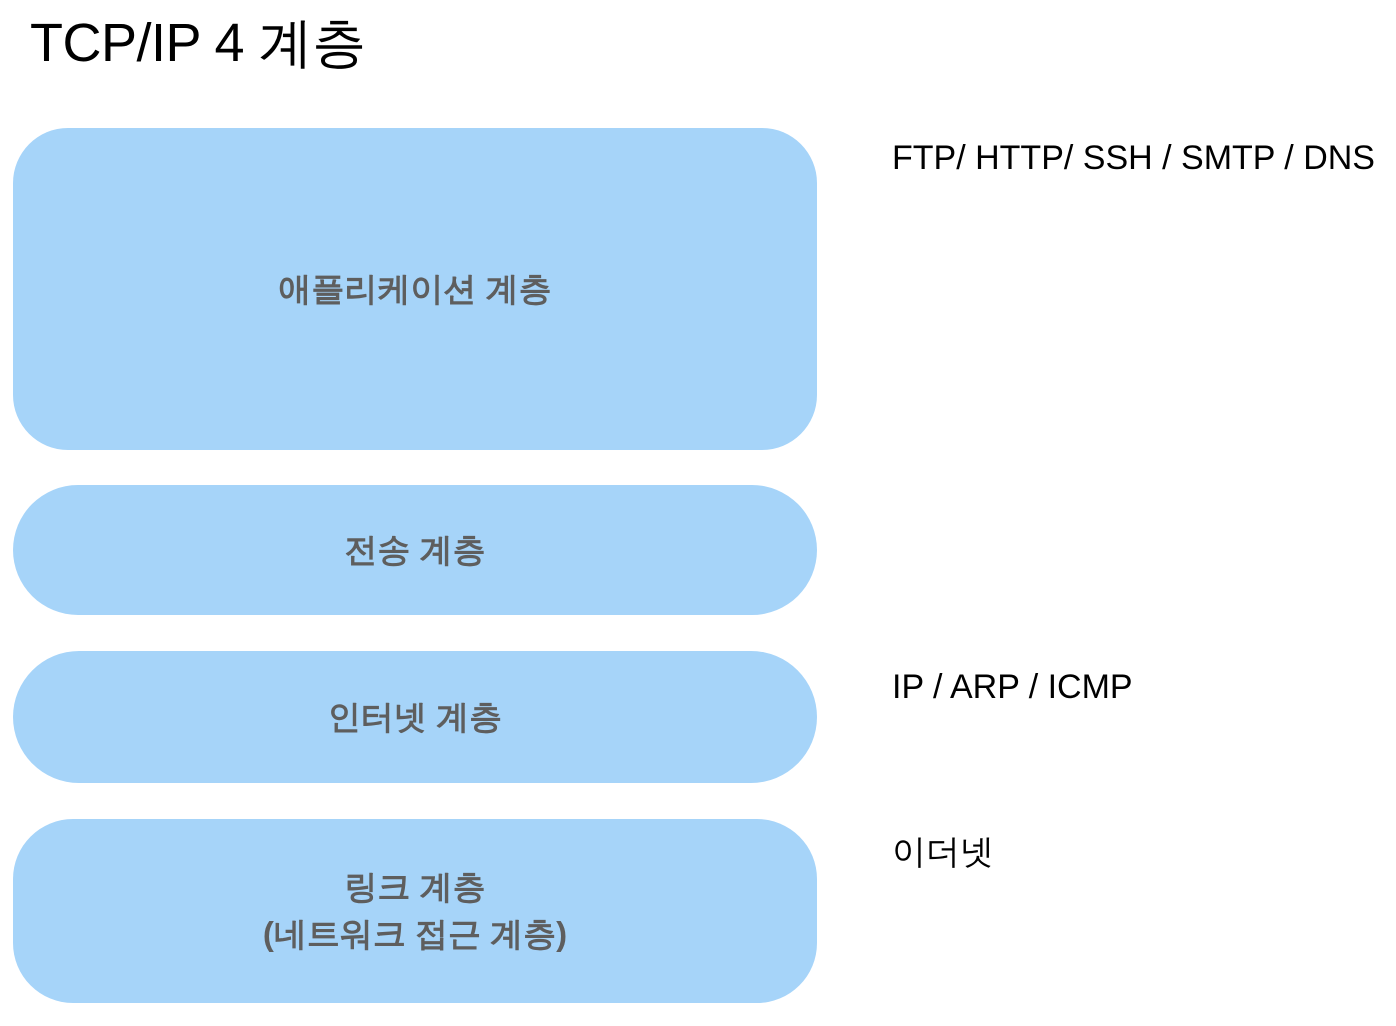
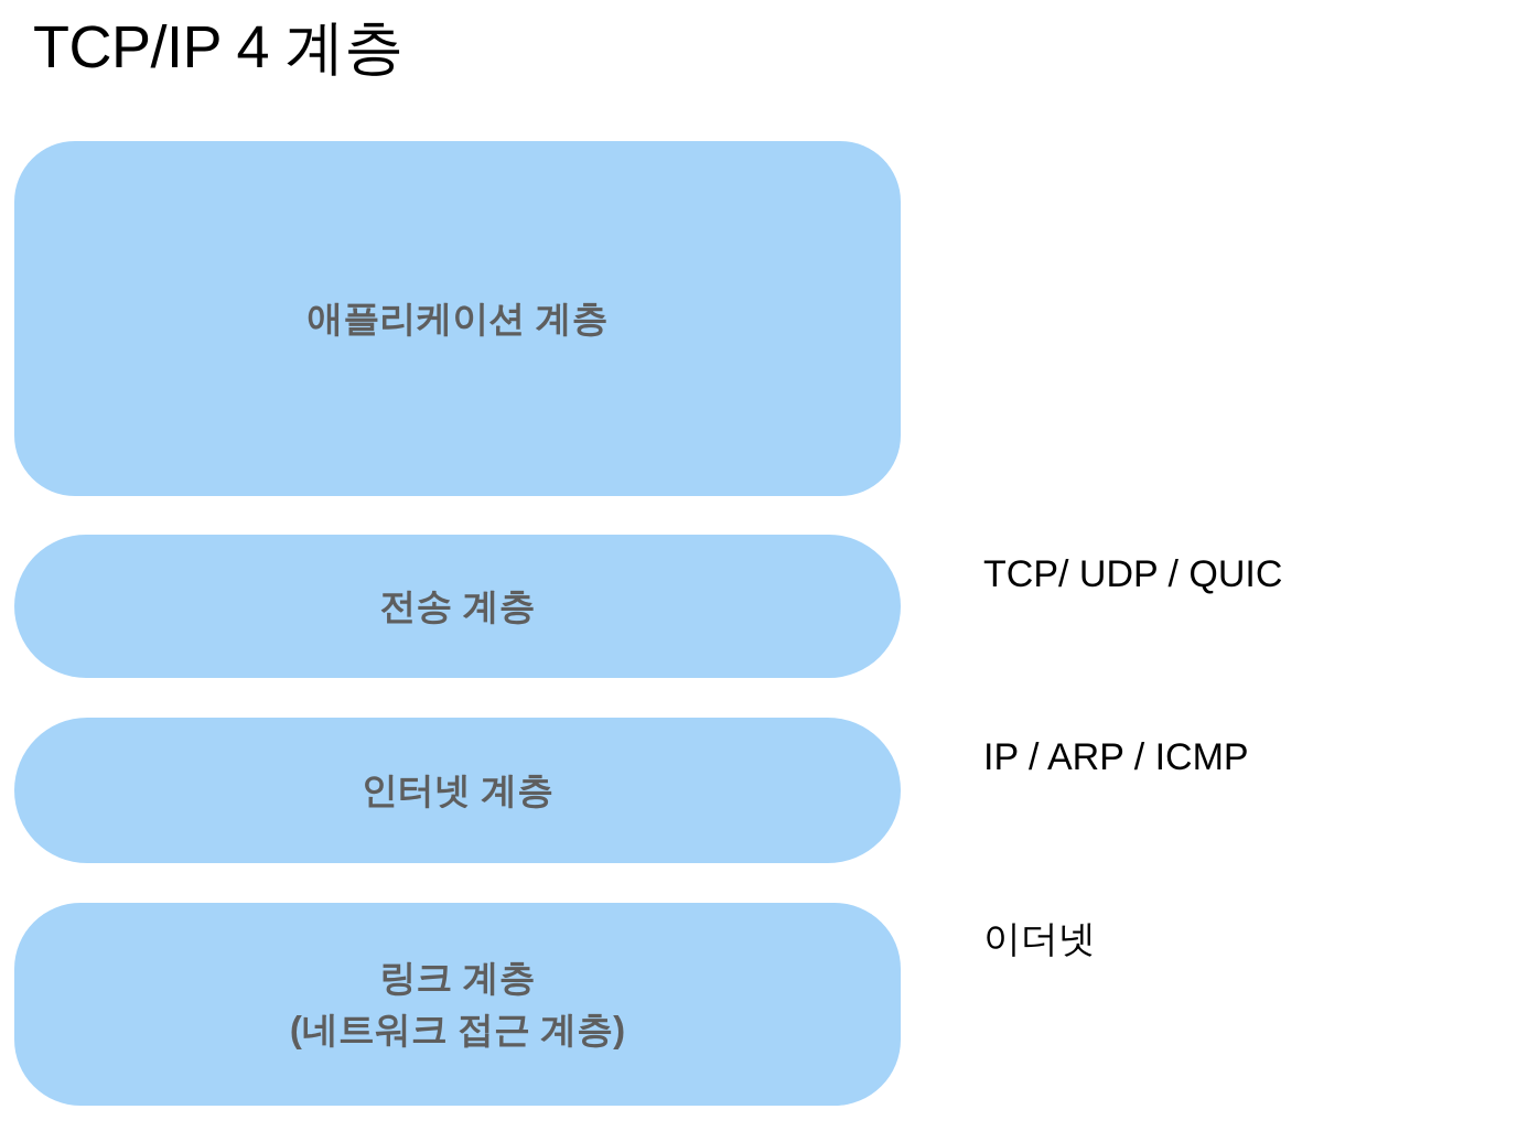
  TCP/IP 4 계층
  애플리케이션 계층
- FTP/ HTTP/ SSH / SMTP / DNS
  전송 계층
+ TCP/ UDP / QUIC
  인터넷 계층
  IP / ARP / ICMP
  링크 계층
  (네트워크 접근 계층)
  이더넷
